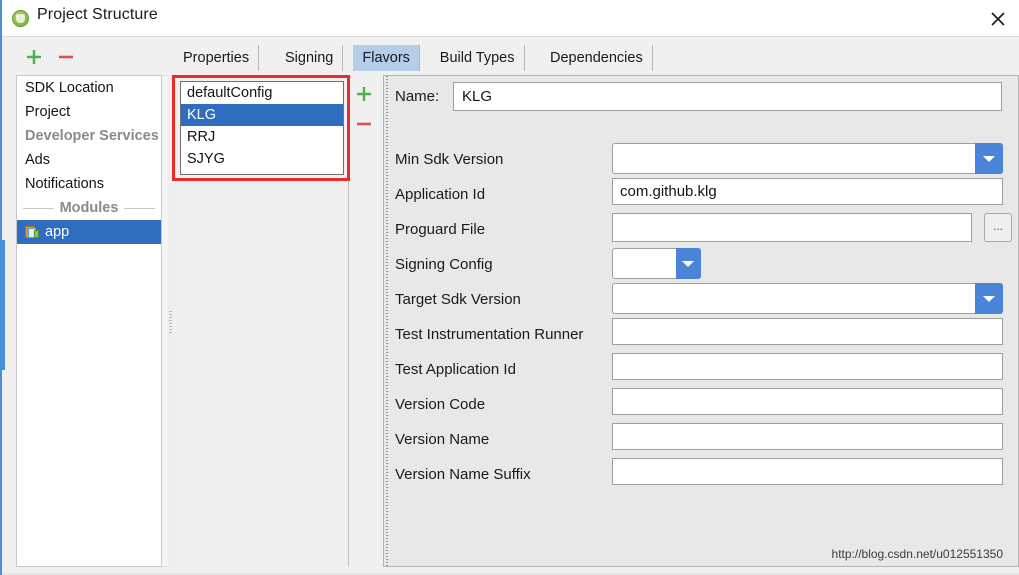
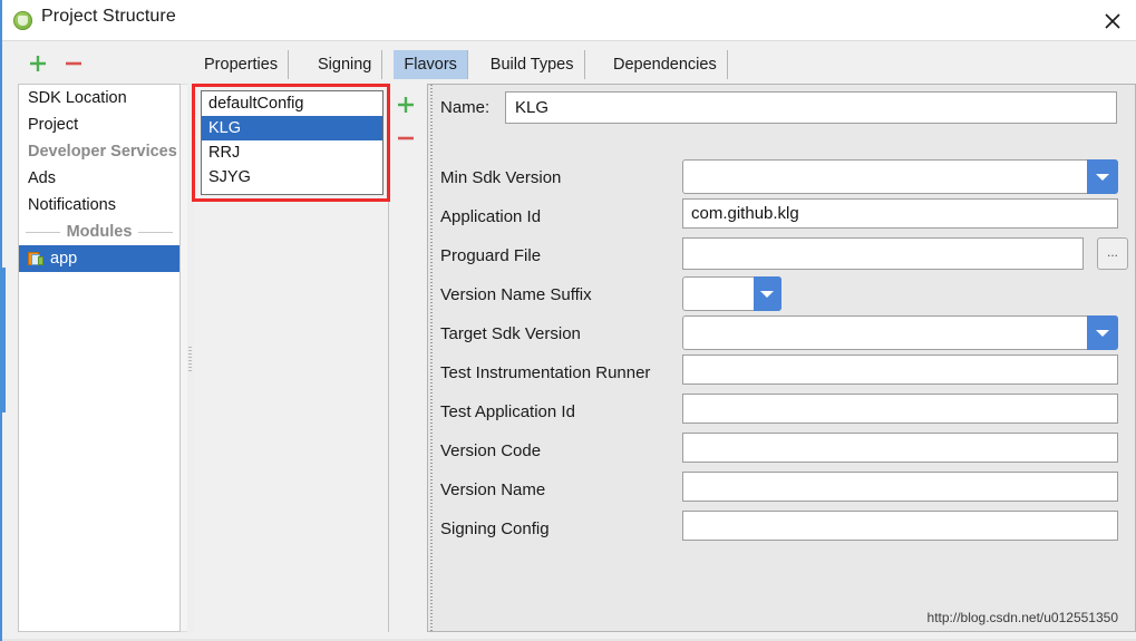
  Project Structure
  Properties
  Signing
  Flavors
  Build Types
  Dependencies
  SDK Location
  Project
  Developer Services
  Ads
  Notifications
  Modules
  app
  defaultConfig
  KLG
  RRJ
  SJYG
  Name:
  KLG
  Min Sdk Version
  Application Id
  com.github.klg
  Proguard File
  ...
- Signing Config
+ Version Name Suffix
  Target Sdk Version
  Test Instrumentation Runner
  Test Application Id
  Version Code
  Version Name
- Version Name Suffix
+ Signing Config
  http://blog.csdn.net/u012551350
